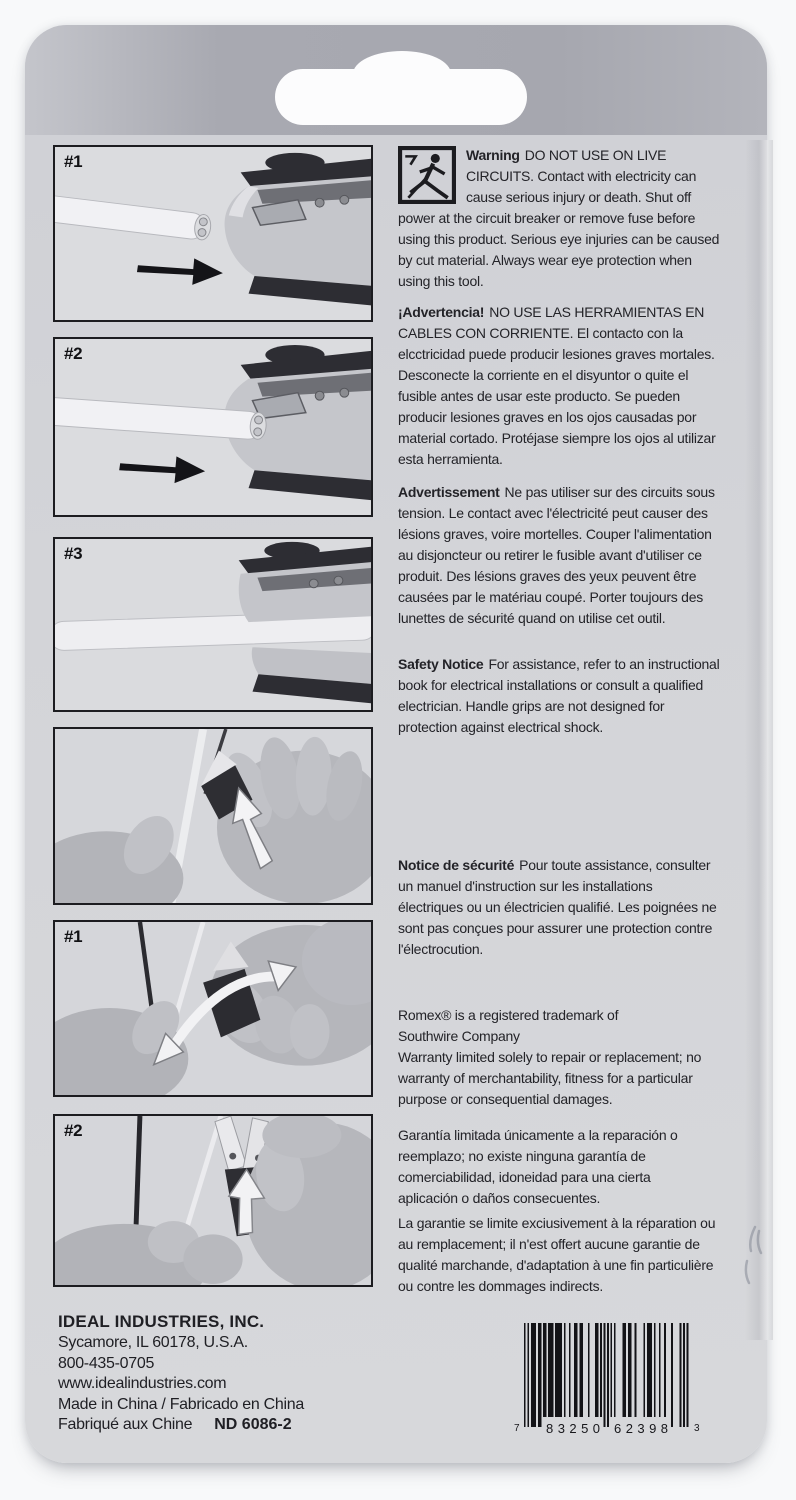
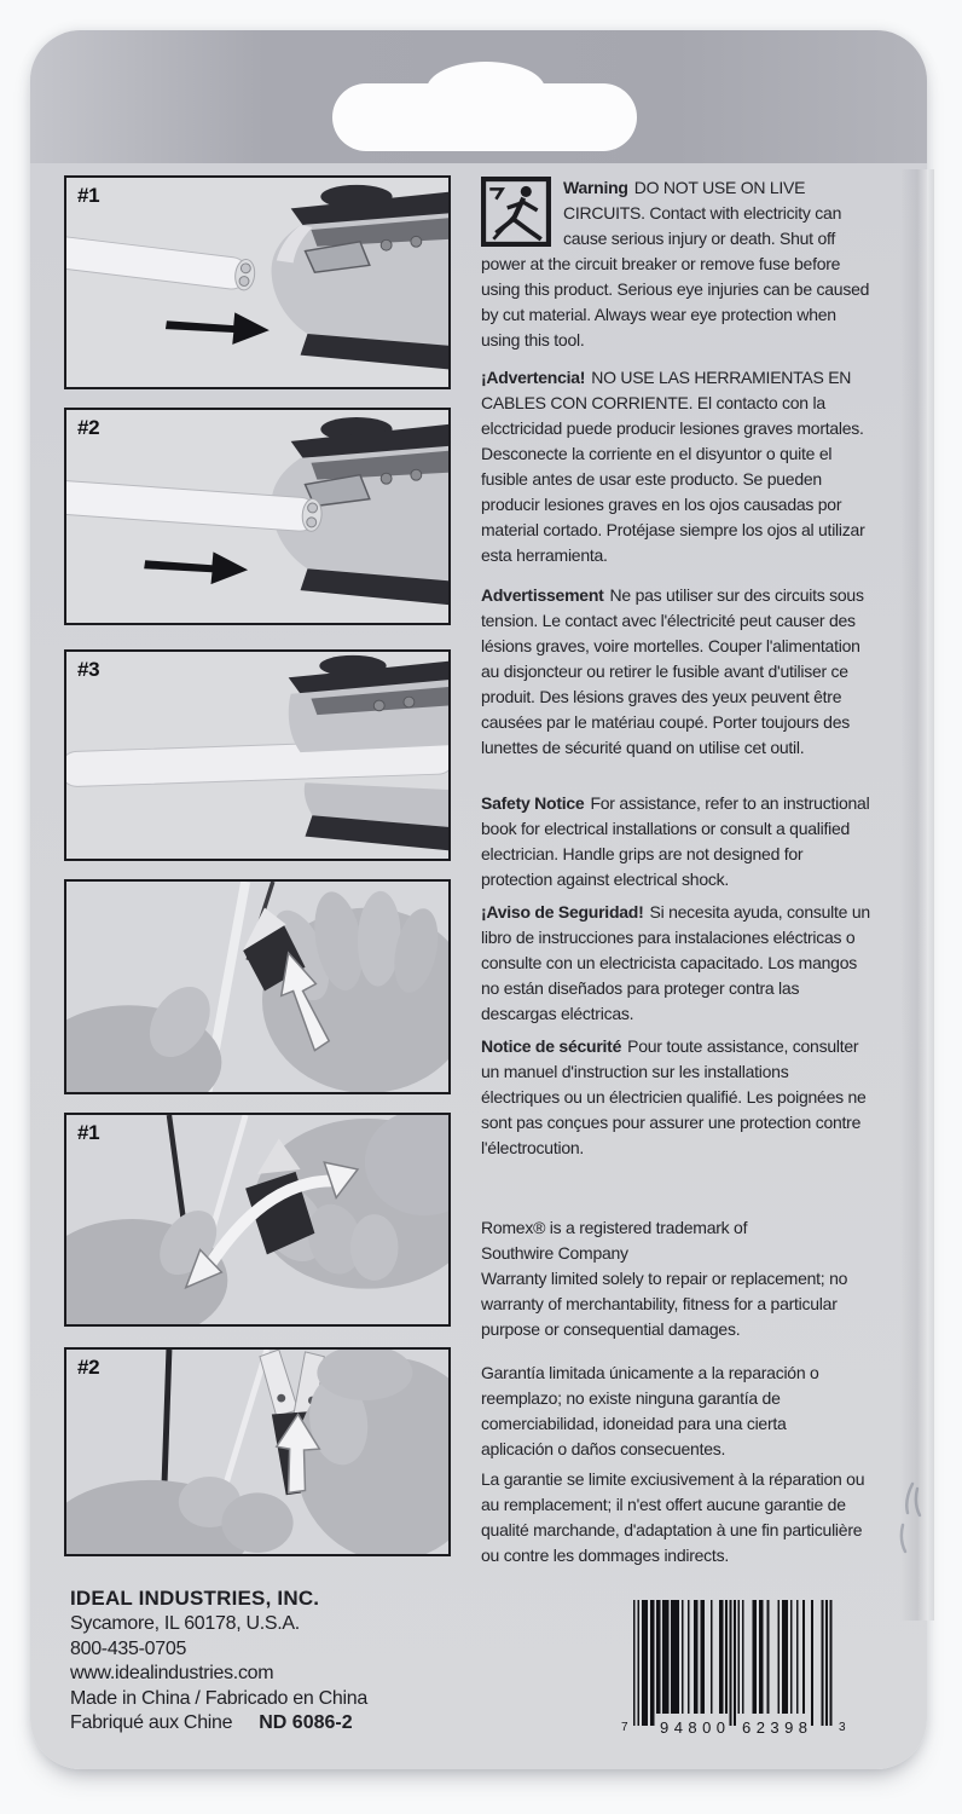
  #1
  #2
  #3
  #1
  #2
  Warning DO NOT USE ON LIVE CIRCUITS. Contact with electricity can cause serious injury or death. Shut off power at the circuit breaker or remove fuse before using this product. Serious eye injuries can be caused by cut material. Always wear eye protection when using this tool.
  ¡Advertencia! NO USE LAS HERRAMIENTAS EN CABLES CON CORRIENTE. El contacto con la elcctricidad puede producir lesiones graves mortales. Desconecte la corriente en el disyuntor o quite el fusible antes de usar este producto. Se pueden producir lesiones graves en los ojos causadas por material cortado. Protéjase siempre los ojos al utilizar esta herramienta.
  Advertissement Ne pas utiliser sur des circuits sous tension. Le contact avec l'électricité peut causer des lésions graves, voire mortelles. Couper l'alimentation au disjoncteur ou retirer le fusible avant d'utiliser ce produit. Des lésions graves des yeux peuvent être causées par le matériau coupé. Porter toujours des lunettes de sécurité quand on utilise cet outil.
  Safety Notice For assistance, refer to an instructional book for electrical installations or consult a qualified electrician. Handle grips are not designed for protection against electrical shock.
+ ¡Aviso de Seguridad! Si necesita ayuda, consulte un libro de instrucciones para instalaciones eléctricas o consulte con un electricista capacitado. Los mangos no están diseñados para proteger contra las descargas eléctricas.
  Notice de sécurité Pour toute assistance, consulter un manuel d'instruction sur les installations électriques ou un électricien qualifié. Les poignées ne sont pas conçues pour assurer une protection contre l'électrocution.
  Romex® is a registered trademark of Southwire Company
  Warranty limited solely to repair or replacement; no warranty of merchantability, fitness for a particular purpose or consequential damages.
  Garantía limitada únicamente a la reparación o reemplazo; no existe ninguna garantía de comerciabilidad, idoneidad para una cierta aplicación o daños consecuentes.
  La garantie se limite exciusivement à la réparation ou au remplacement; il n'est offert aucune garantie de qualité marchande, d'adaptation à une fin particulière ou contre les dommages indirects.
  IDEAL INDUSTRIES, INC.
  Sycamore, IL 60178, U.S.A.
  800-435-0705
  www.idealindustries.com
  Made in China / Fabricado en China
  Fabriqué aux Chine ND 6086-2
  7
- 83250
+ 94800
  62398
  3
